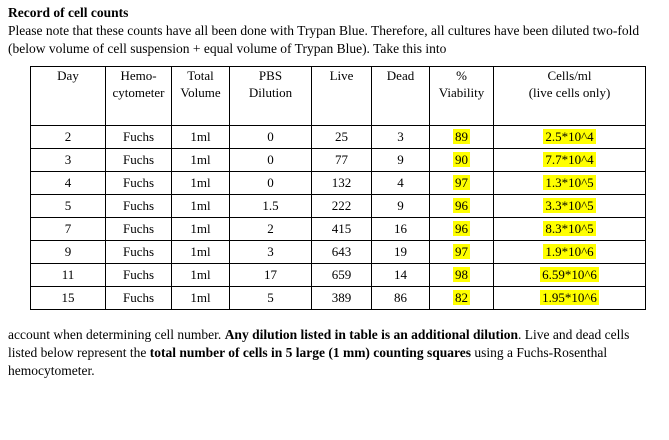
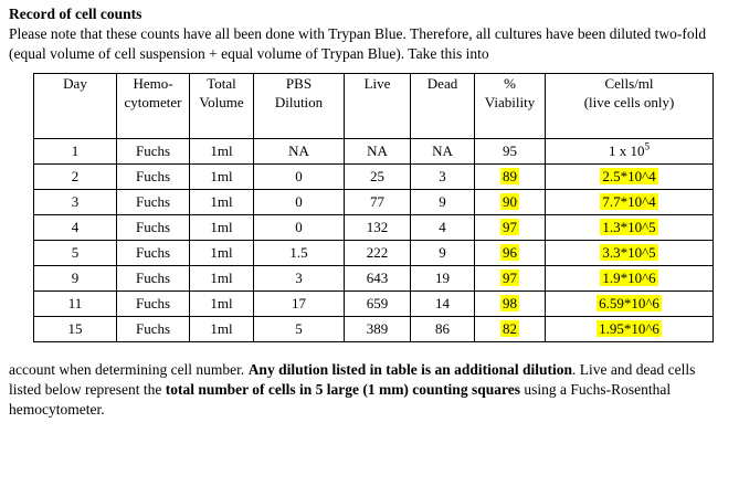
  Record of cell counts
- Please note that these counts have all been done with Trypan Blue. Therefore, all cultures have been diluted two-fold (below volume of cell suspension + equal volume of Trypan Blue). Take this into
+ Please note that these counts have all been done with Trypan Blue. Therefore, all cultures have been diluted two-fold (equal volume of cell suspension + equal volume of Trypan Blue). Take this into
  Day	Hemo-cytometer	TotalVolume	PBSDilution	Live	Dead	%Viability	Cells/ml(live cells only)
+ 1	Fuchs	1ml	NA	NA	NA	95	1 x 105
  2	Fuchs	1ml	0	25	3	89	2.5*10^4
  3	Fuchs	1ml	0	77	9	90	7.7*10^4
  4	Fuchs	1ml	0	132	4	97	1.3*10^5
  5	Fuchs	1ml	1.5	222	9	96	3.3*10^5
- 7	Fuchs	1ml	2	415	16	96	8.3*10^5
  9	Fuchs	1ml	3	643	19	97	1.9*10^6
  11	Fuchs	1ml	17	659	14	98	6.59*10^6
  15	Fuchs	1ml	5	389	86	82	1.95*10^6
  account when determining cell number. Any dilution listed in table is an additional dilution. Live and dead cells listed below represent the total number of cells in 5 large (1 mm) counting squares using a Fuchs-Rosenthal hemocytometer.
